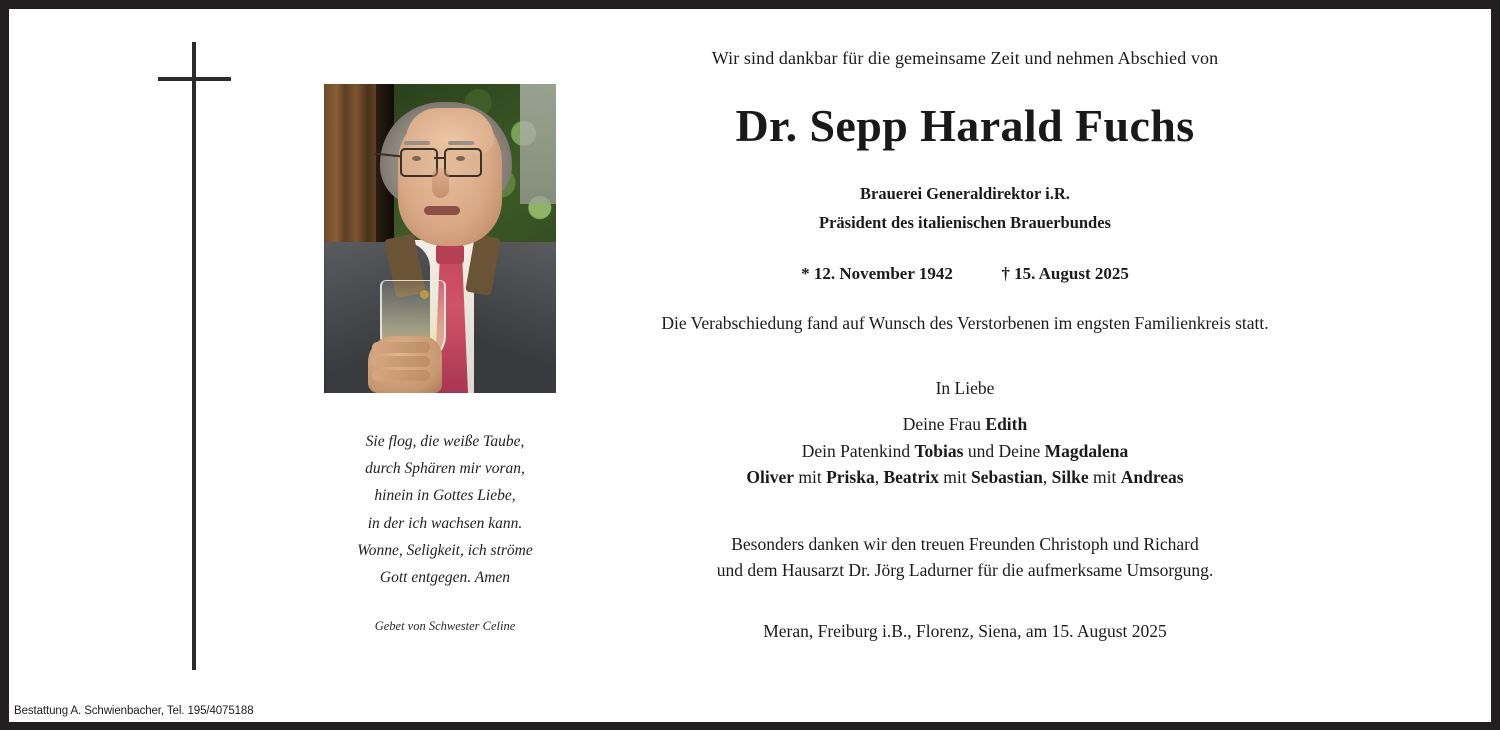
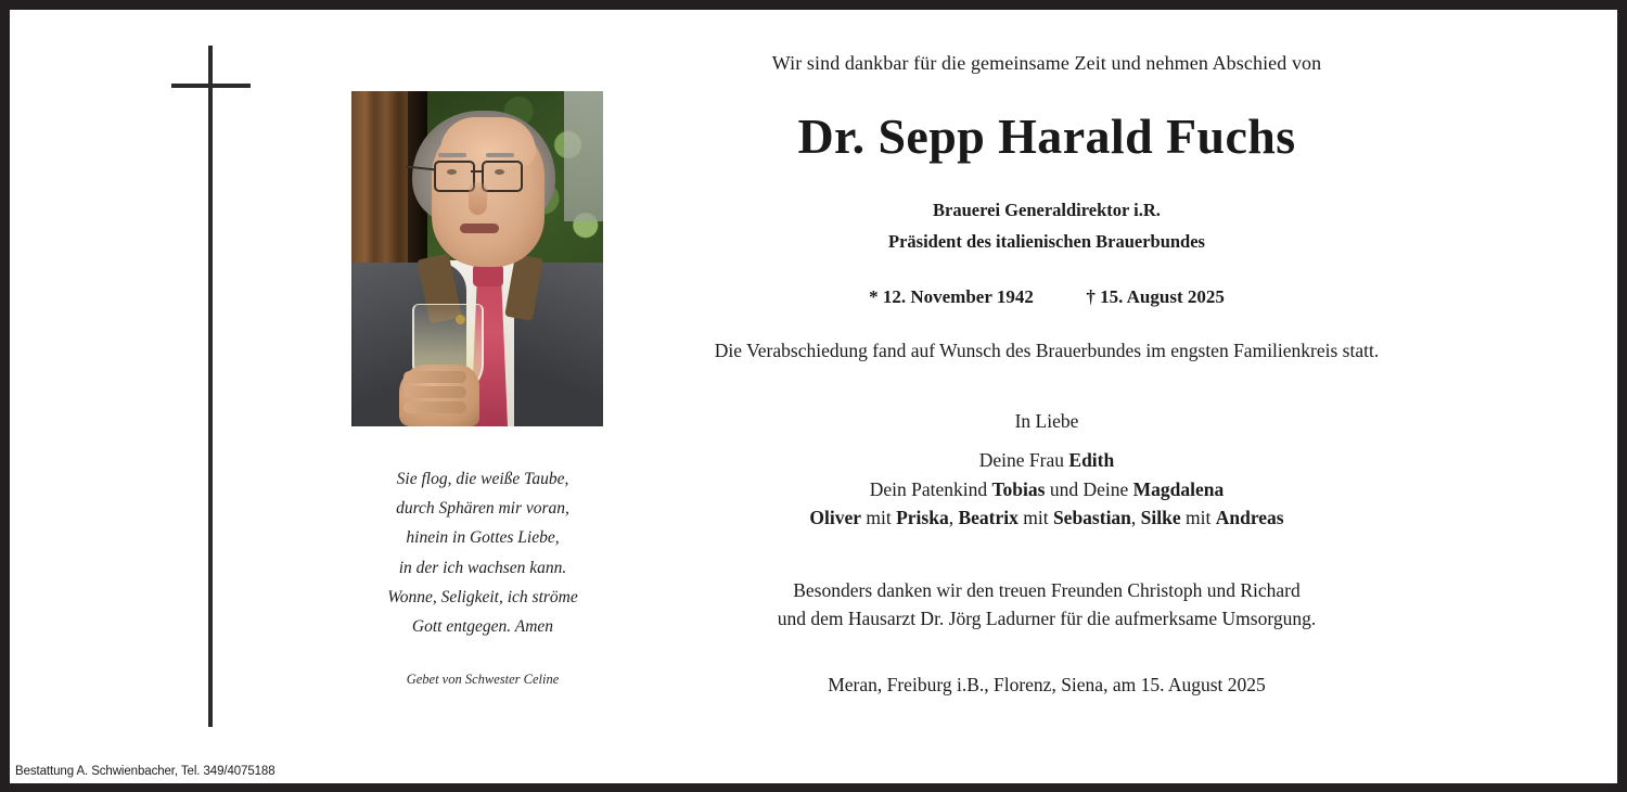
  Sie flog, die weiße Taube,
  durch Sphären mir voran,
  hinein in Gottes Liebe,
  in der ich wachsen kann.
  Wonne, Seligkeit, ich ströme
  Gott entgegen. Amen
  Gebet von Schwester Celine
  Wir sind dankbar für die gemeinsame Zeit und nehmen Abschied von
  Dr. Sepp Harald Fuchs
  Brauerei Generaldirektor i.R.
  Präsident des italienischen Brauerbundes
  * 12. November 1942 † 15. August 2025
- Die Verabschiedung fand auf Wunsch des Verstorbenen im engsten Familienkreis statt.
+ Die Verabschiedung fand auf Wunsch des Brauerbundes im engsten Familienkreis statt.
  In Liebe
  Deine Frau Edith
  Dein Patenkind Tobias und Deine Magdalena
  Oliver mit Priska, Beatrix mit Sebastian, Silke mit Andreas
  Besonders danken wir den treuen Freunden Christoph und Richard
  und dem Hausarzt Dr. Jörg Ladurner für die aufmerksame Umsorgung.
  Meran, Freiburg i.B., Florenz, Siena, am 15. August 2025
- Bestattung A. Schwienbacher, Tel. 195/4075188
+ Bestattung A. Schwienbacher, Tel. 349/4075188
